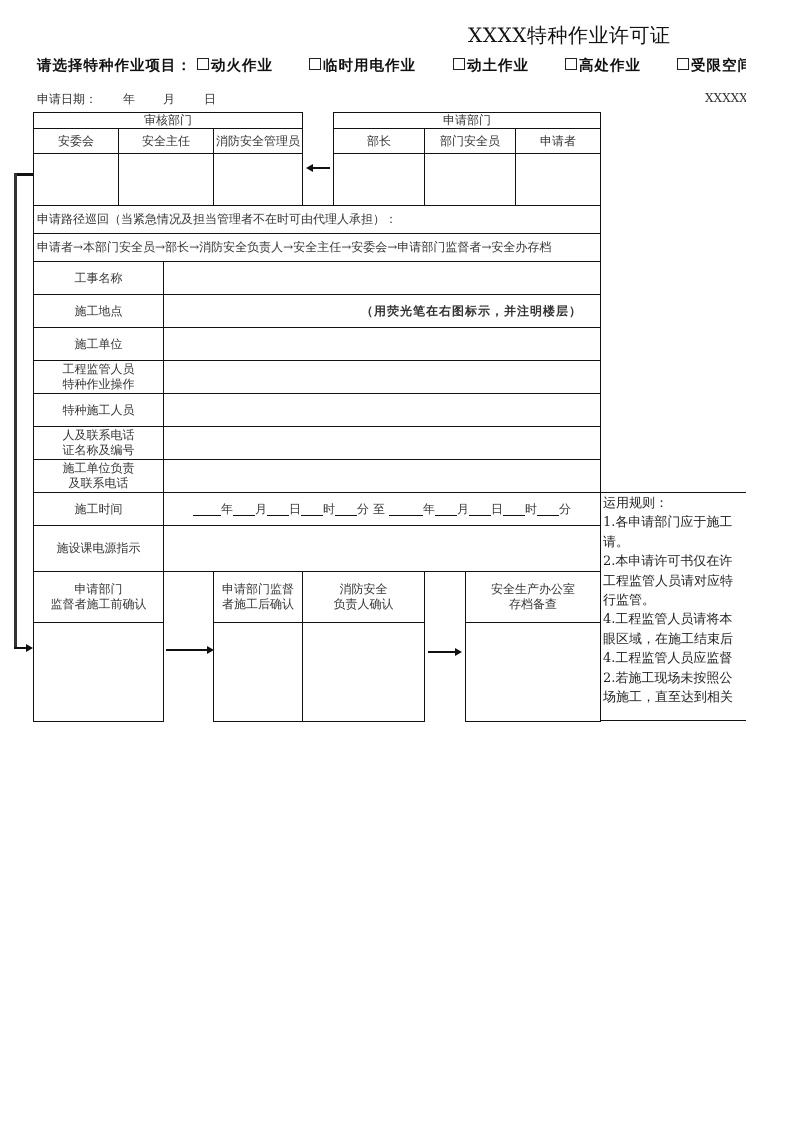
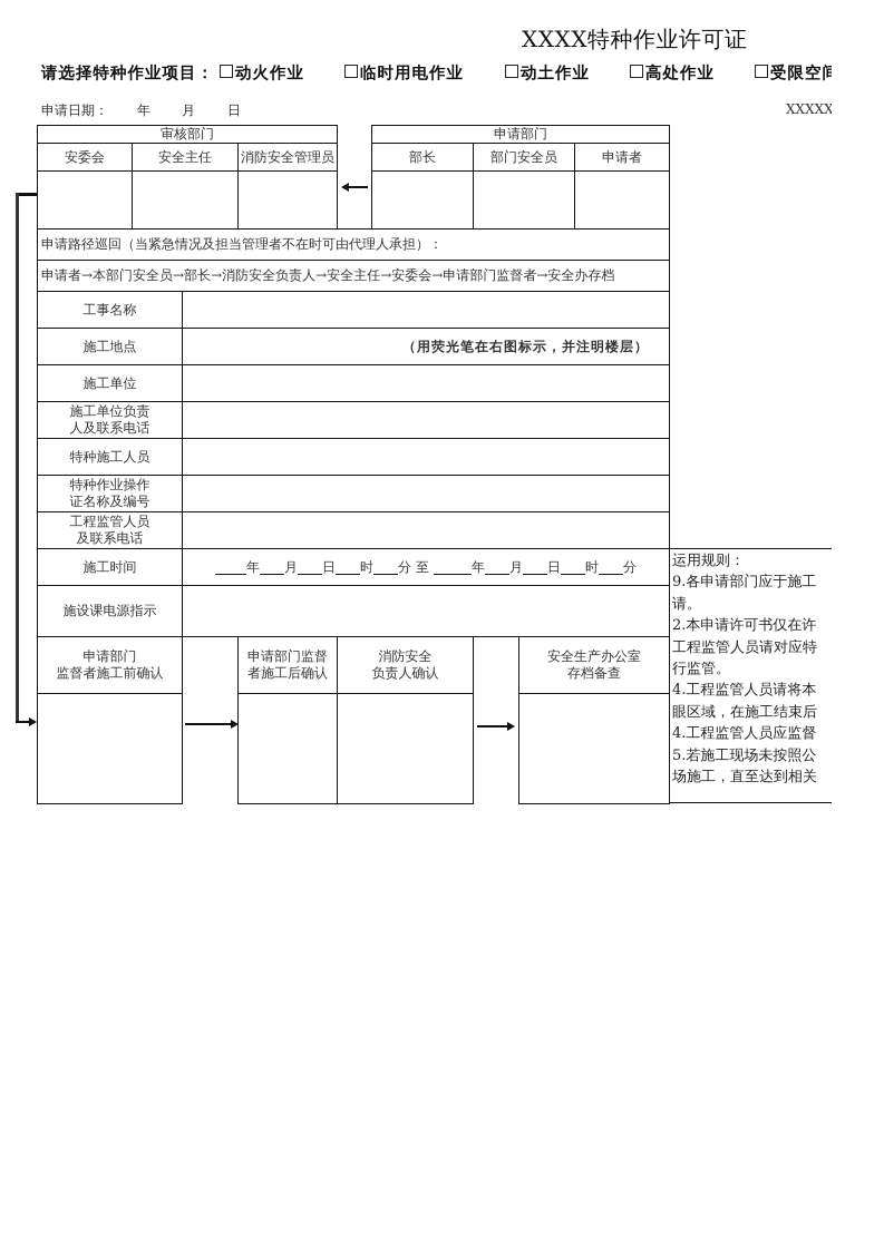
  XXXX特种作业许可证
  请选择特种作业项目：
  动火作业
  临时用电作业
  动土作业
  高处作业
  受限空间
  申请日期：
  年
  月
  日
  XXXXX
  审核部门
  安委会
  安全主任
  消防安全管理员
  申请部门
  部长
  部门安全员
  申请者
  申请路径巡回（当紧急情况及担当管理者不在时可由代理人承担）：
  申请者→本部门安全员→部长→消防安全负责人→安全主任→安委会→申请部门监督者→安全办存档
  工事名称
  施工地点
  （用荧光笔在右图标示，并注明楼层）
  施工单位
- 工程监管人员
+ 施工单位负责
- 特种作业操作
+ 人及联系电话
  特种施工人员
- 人及联系电话
+ 特种作业操作
  证名称及编号
- 施工单位负责
+ 工程监管人员
  及联系电话
  施工时间
  年
  月
  日
  时
  分
  至
  年
  月
  日
  时
  分
  施设课电源指示
  运用规则：
- 1.各申请部门应于施工
+ 9.各申请部门应于施工
  请。
  2.本申请许可书仅在许
  工程监管人员请对应特
  行监管。
  4.工程监管人员请将本
  眼区域，在施工结束后
  4.工程监管人员应监督
- 2.若施工现场未按照公
+ 5.若施工现场未按照公
  场施工，直至达到相关
  申请部门
  监督者施工前确认
  申请部门监督
  者施工后确认
  消防安全
  负责人确认
  安全生产办公室
  存档备查
